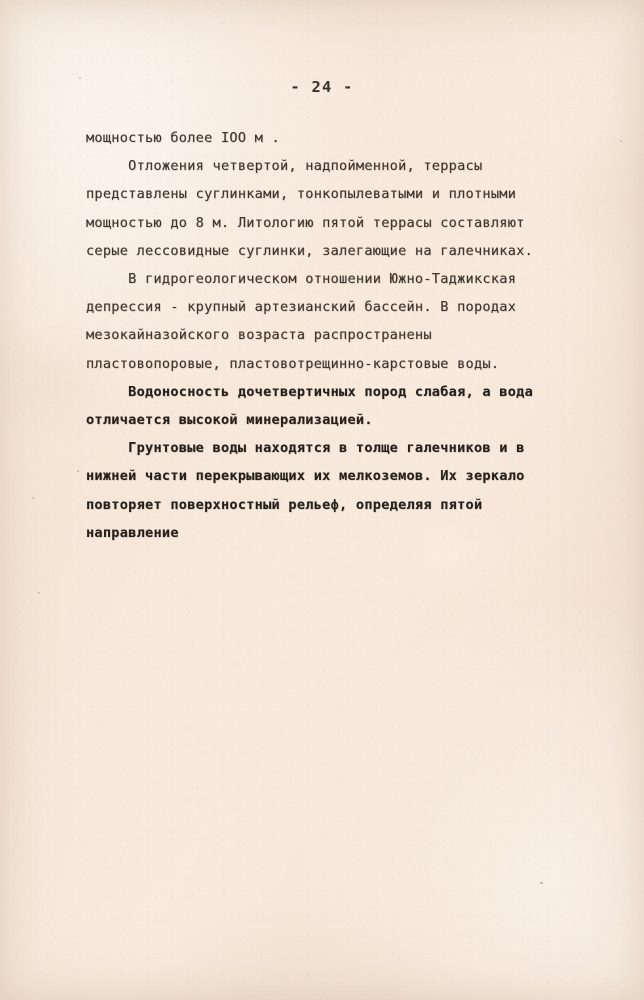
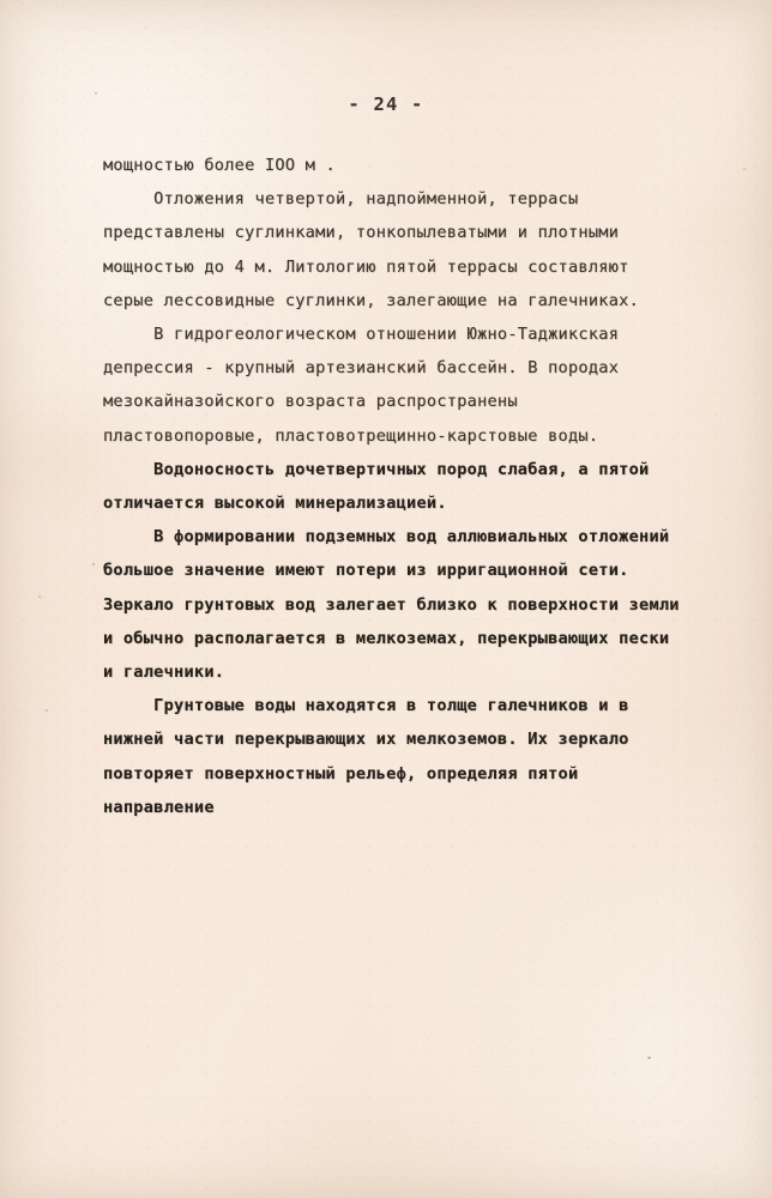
  - 24 -
  мощностью более IOO м .
- Отложения четвертой, надпойменной, террасы представлены суглинками, тонкопылеватыми и плотными мощностью до 8 м. Литологию пятой террасы составляют серые лессовидные суглинки, залегающие на галечниках.
+ Отложения четвертой, надпойменной, террасы представлены суглинками, тонкопылеватыми и плотными мощностью до 4 м. Литологию пятой террасы составляют серые лессовидные суглинки, залегающие на галечниках.
  В гидрогеологическом отношении Южно-Таджикская депрессия - крупный артезианский бассейн. В породах мезокайназойского возраста распространены пластовопоровые, пластовотрещинно-карстовые воды.
- Водоносность дочетвертичных пород слабая, а вода отличается высокой минерализацией.
+ Водоносность дочетвертичных пород слабая, а пятой отличается высокой минерализацией.
+ В формировании подземных вод аллювиальных отложений большое значение имеют потери из ирригационной сети. Зеркало грунтовых вод залегает близко к поверхности земли и обычно располагается в мелкоземах, перекрывающих пески и галечники.
  Грунтовые воды находятся в толще галечников и в нижней части перекрывающих их мелкоземов. Их зеркало повторяет поверхностный рельеф, определяя пятой направление
